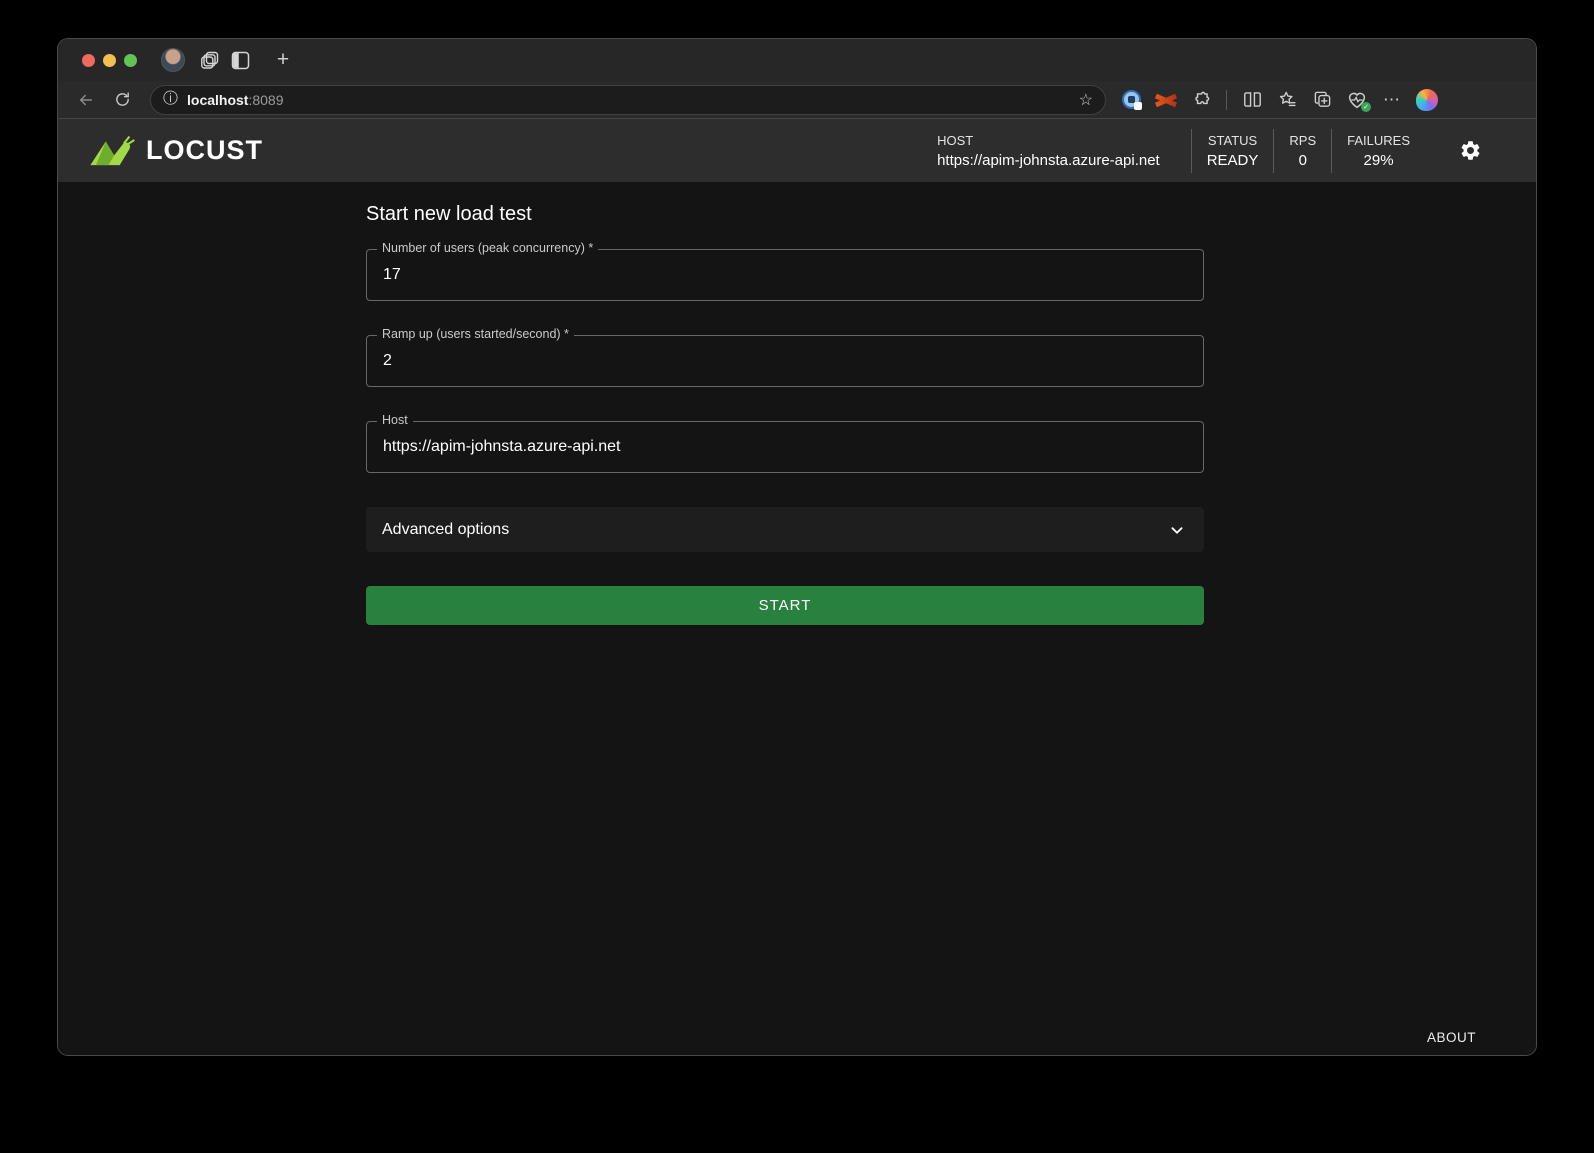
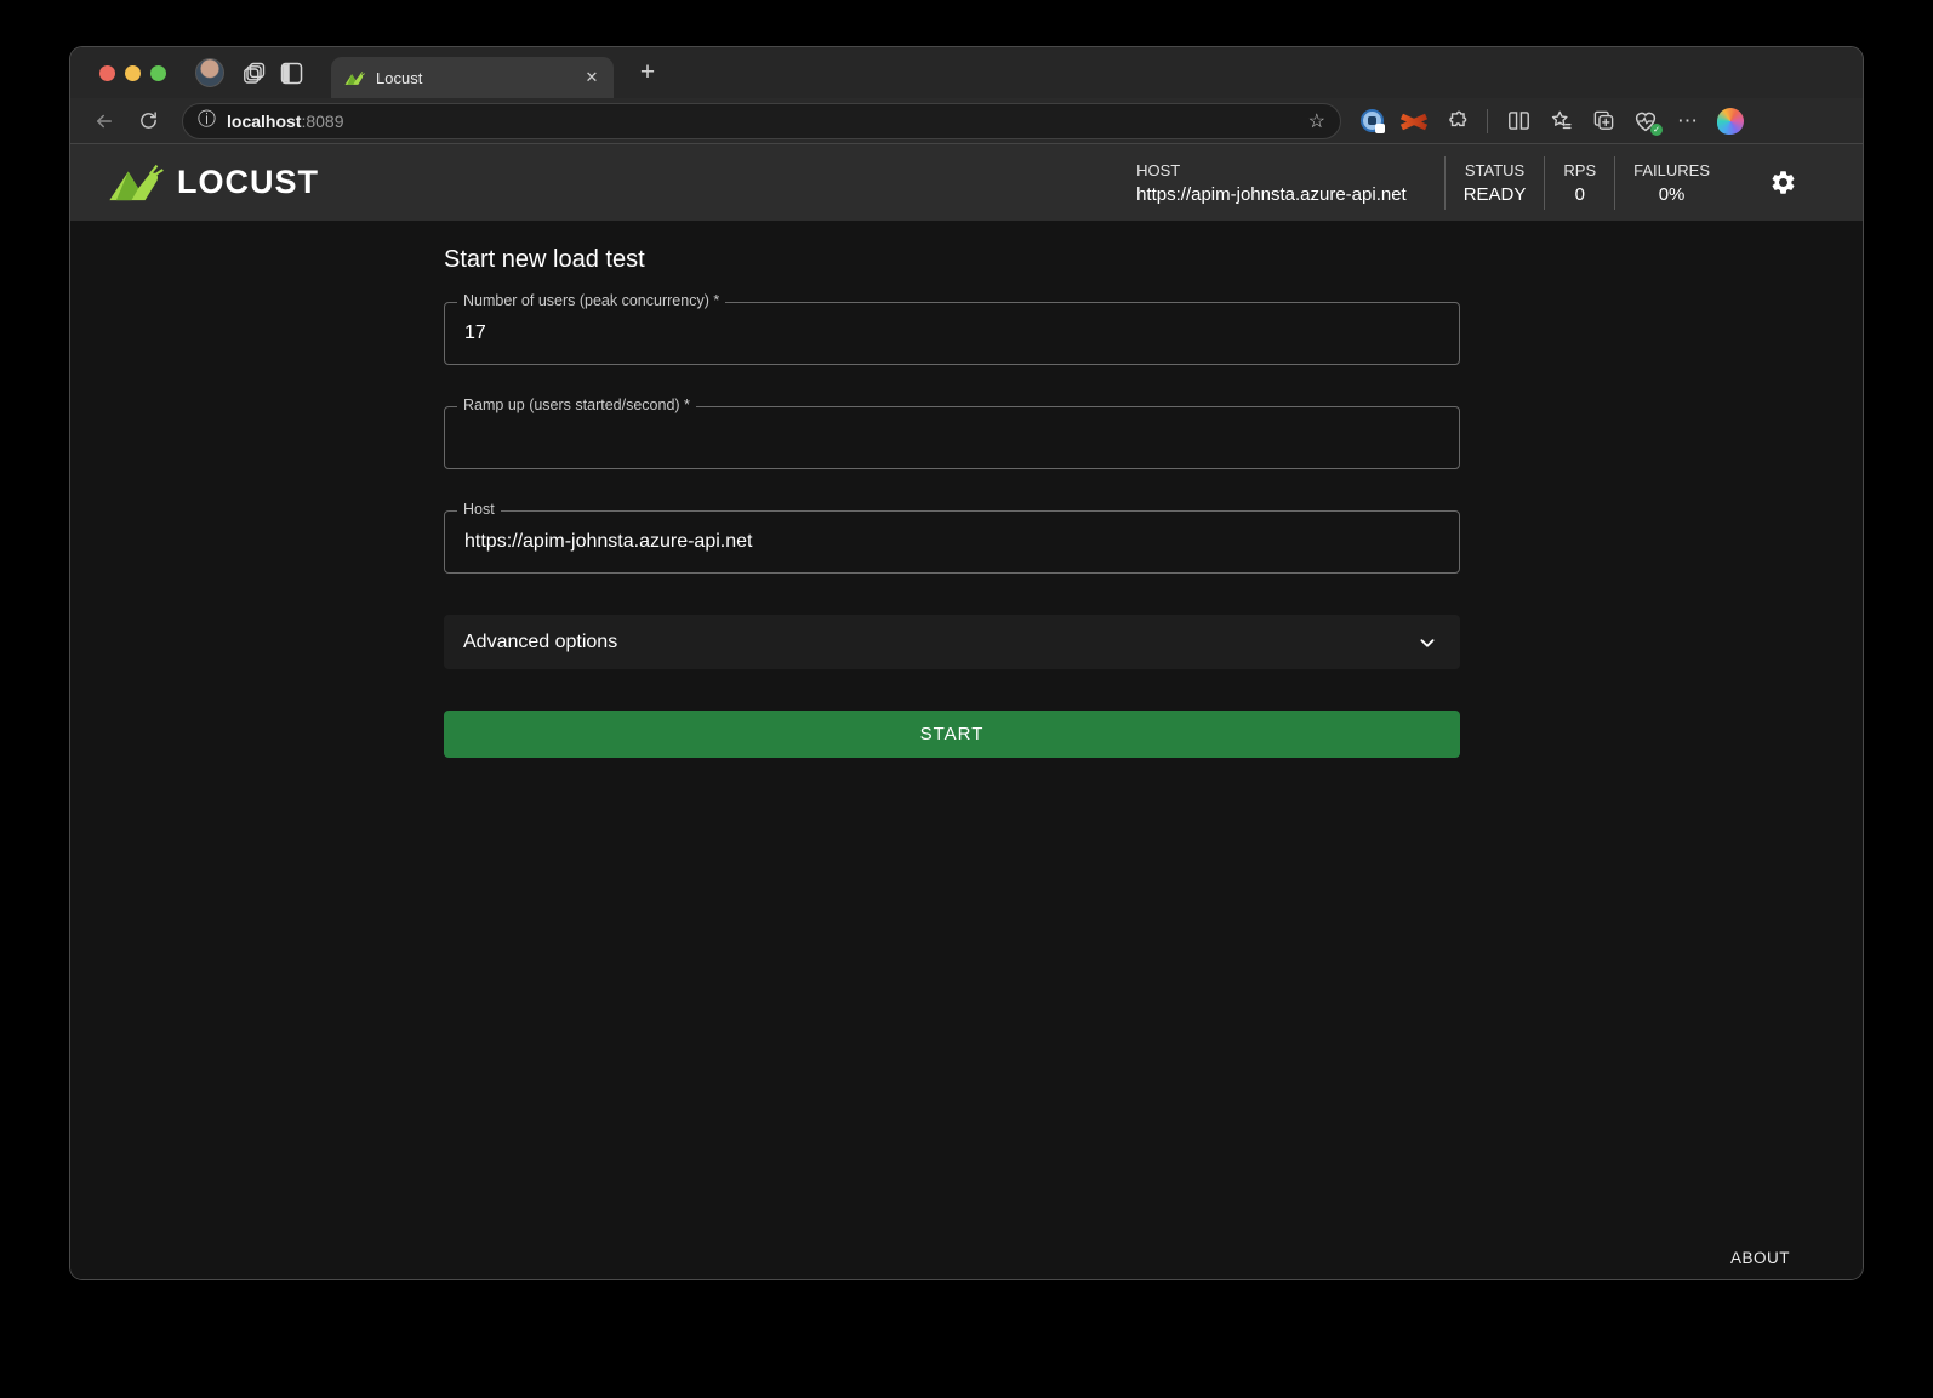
+ Locust
+ ✕
  +
  ⓘ
  localhost:8089
  ☆
  ⋯
  LOCUST
  HOST
  https://apim-johnsta.azure-api.net
  STATUS
  READY
  RPS
  0
  FAILURES
- 29%
+ 0%
  Start new load test
  Number of users (peak concurrency) *
  17
  Ramp up (users started/second) *
- 2
  Host
  https://apim-johnsta.azure-api.net
  Advanced options
  START
  ABOUT
